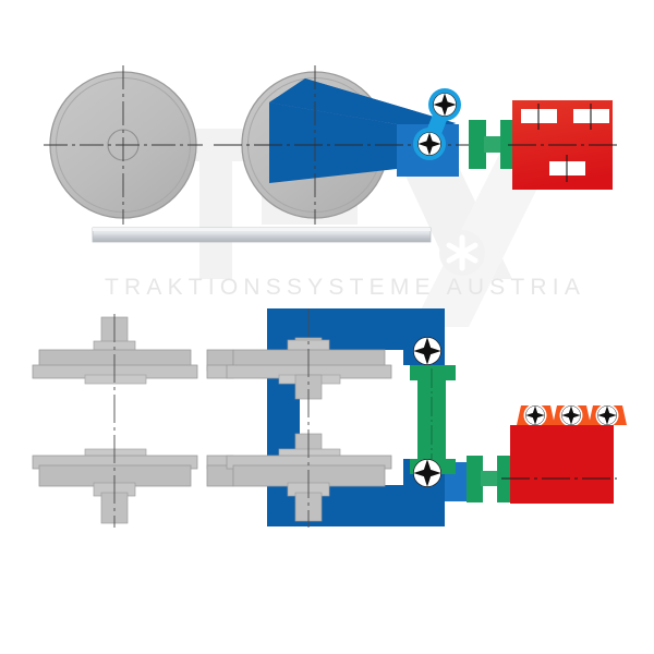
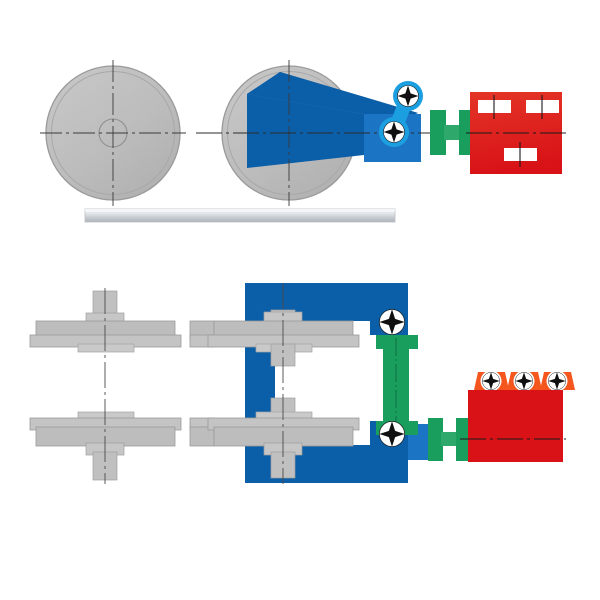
- TRAKTIONSSYSTEME AUSTRIA
